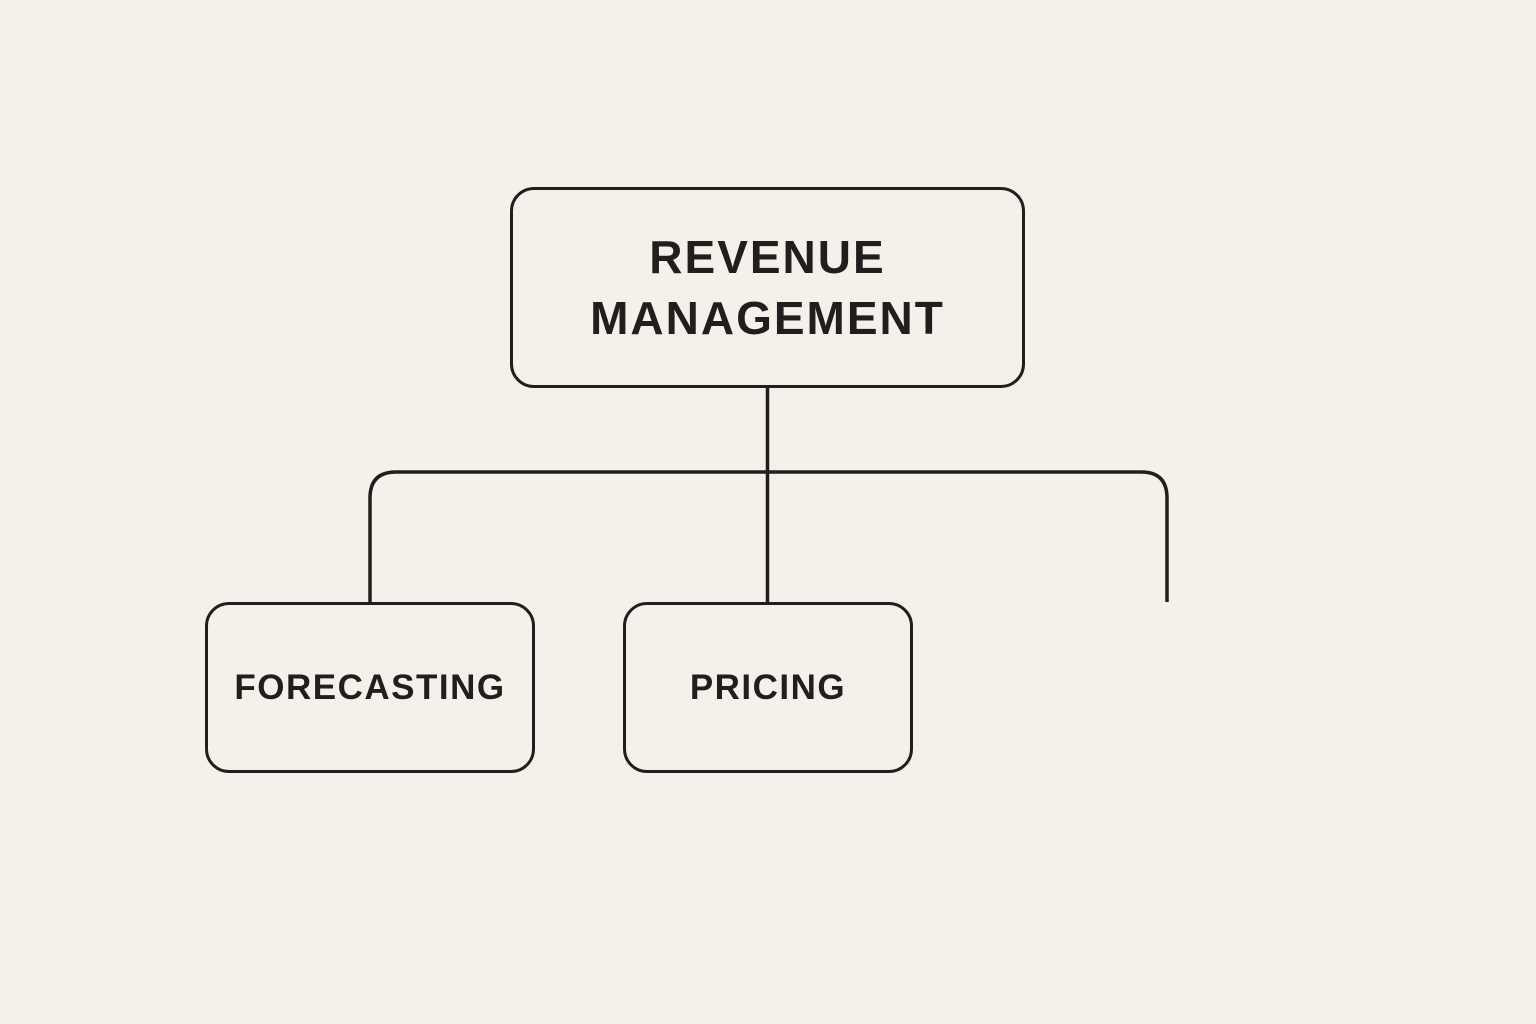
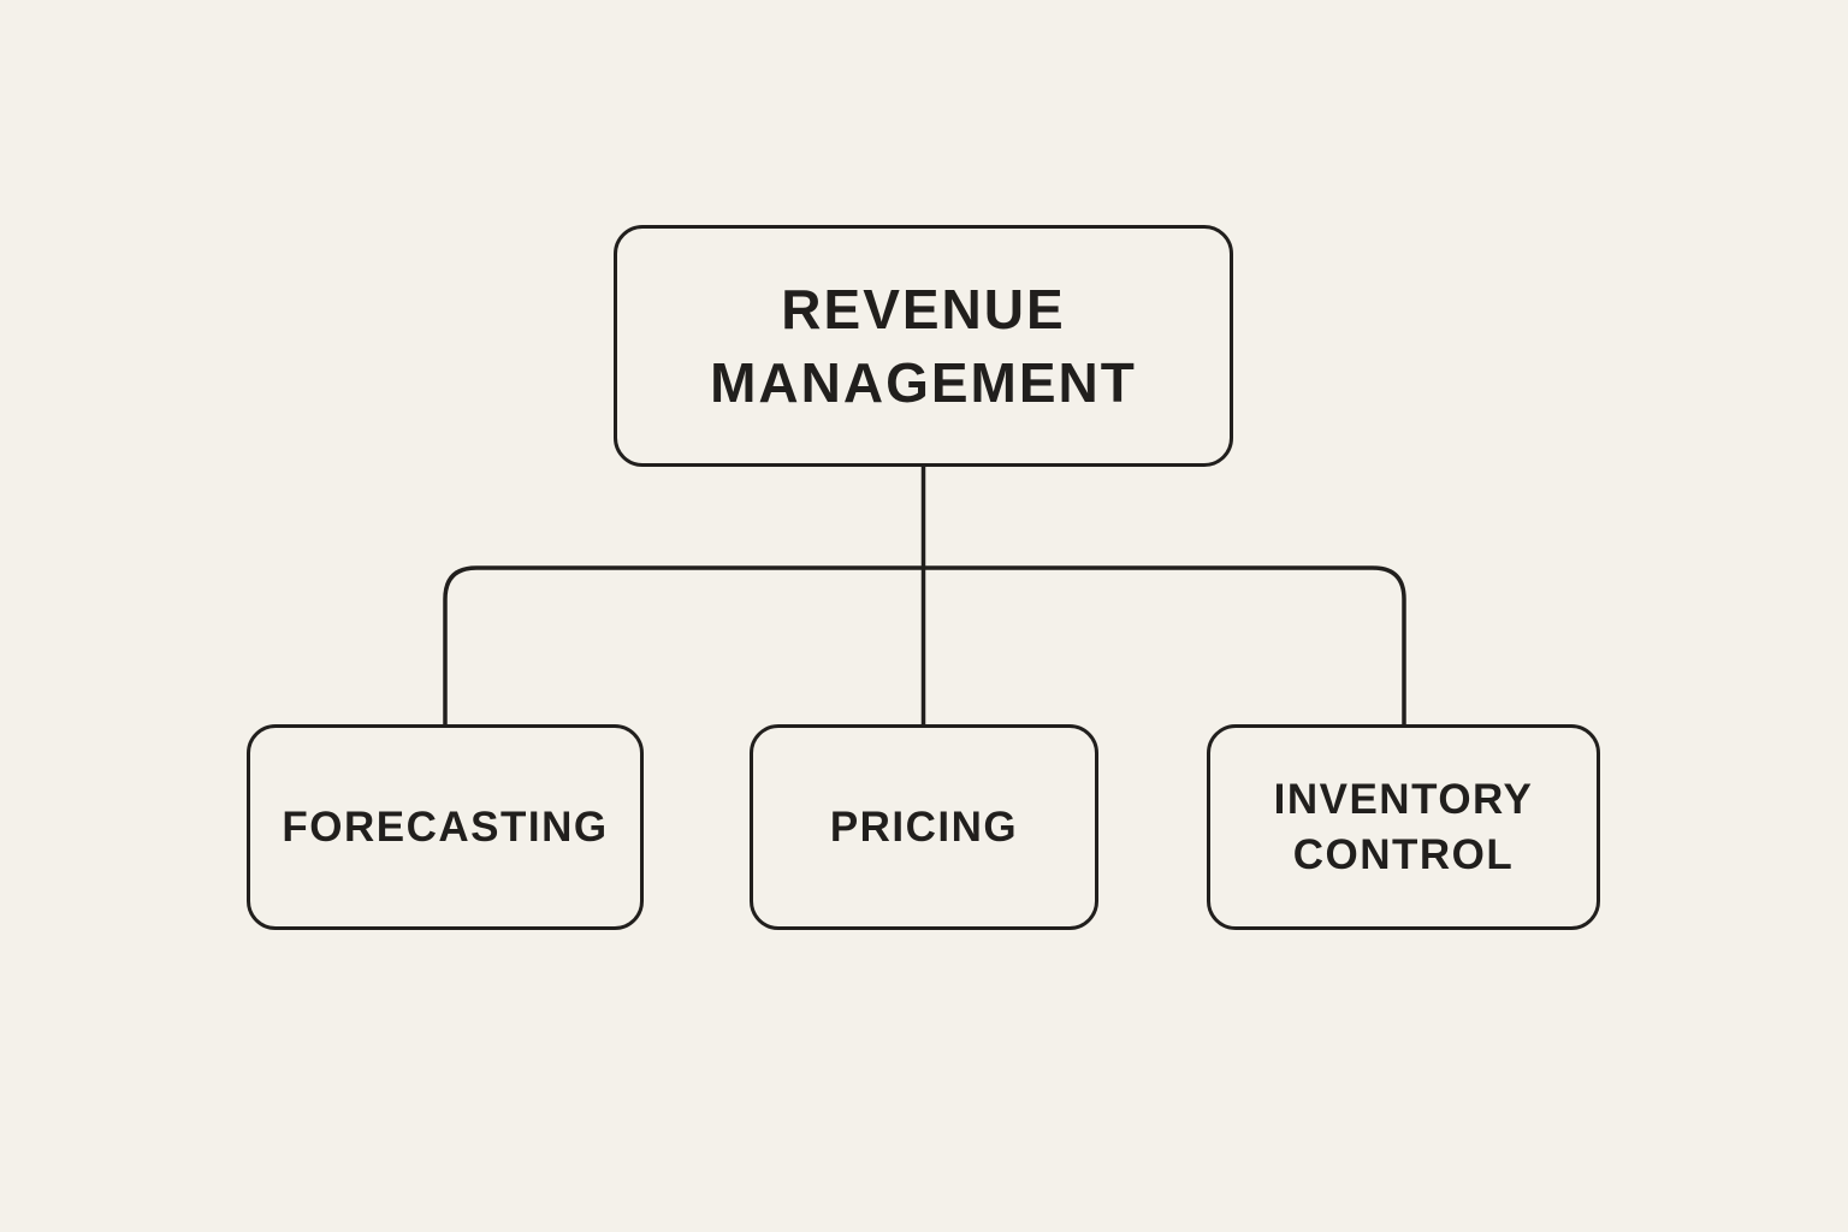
  REVENUE MANAGEMENT
  FORECASTING
  PRICING
+ INVENTORY CONTROL
